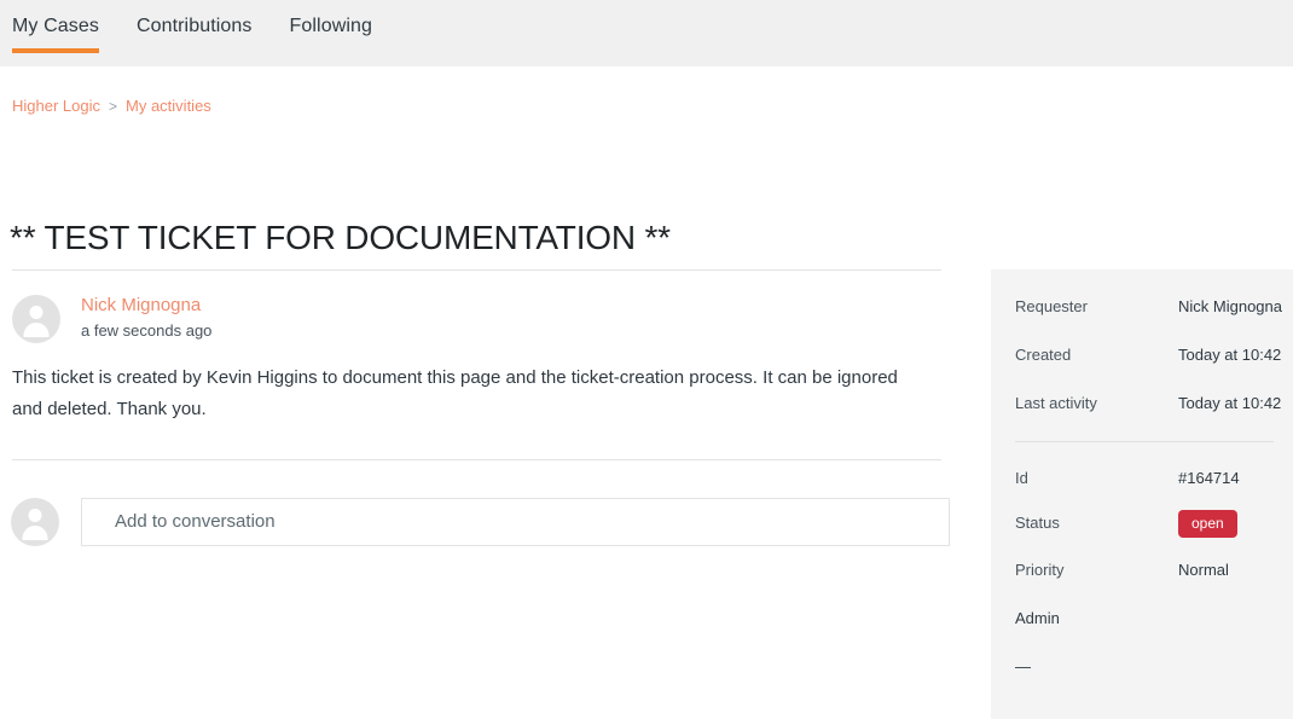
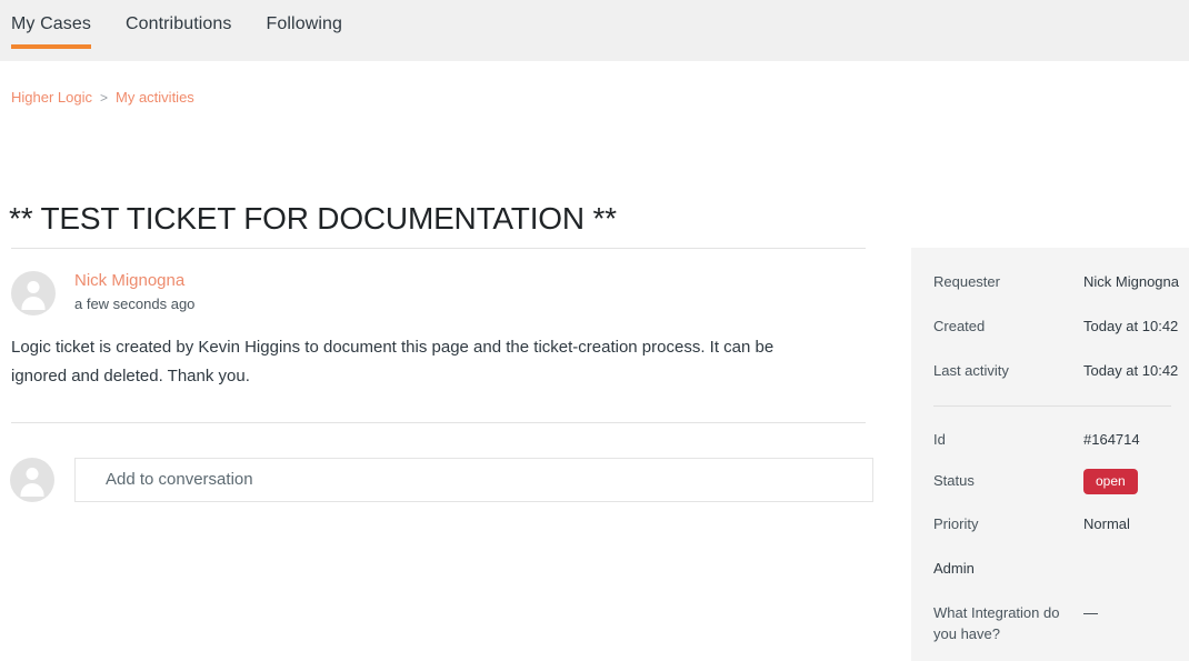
  My Cases
  Contributions
  Following
  Higher Logic
  >
  My activities
  ** TEST TICKET FOR DOCUMENTATION **
  Nick Mignogna
  a few seconds ago
- This ticket is created by Kevin Higgins to document this page and the ticket-creation process. It can be ignored and deleted. Thank you.
+ Logic ticket is created by Kevin Higgins to document this page and the ticket-creation process. It can be ignored and deleted. Thank you.
  Add to conversation
  Requester
  Nick Mignogna
  Created
  Today at 10:42
  Last activity
  Today at 10:42
  Id
  #164714
  Status
  open
  Priority
  Normal
  Admin
+ What Integration do you have?
  —
